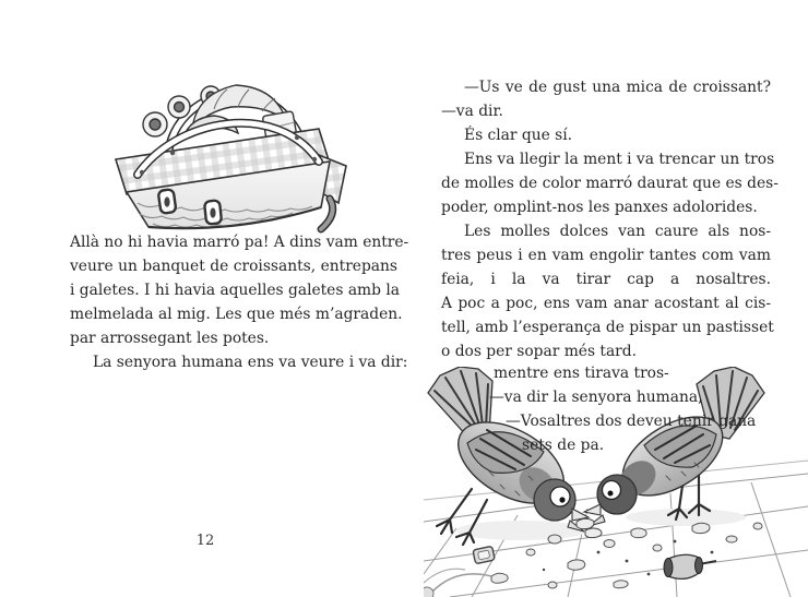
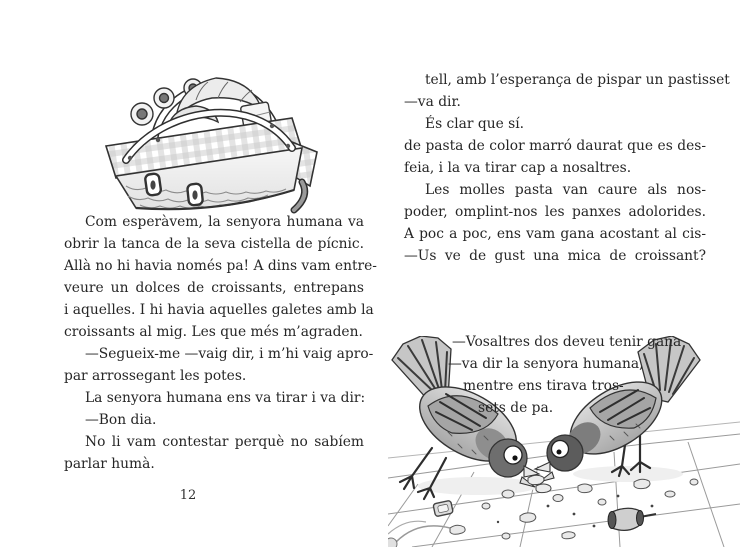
+ Com esperàvem, la senyora humana va
+ obrir la tanca de la seva cistella de pícnic.
- Allà no hi havia marró pa! A dins vam entre-
+ Allà no hi havia només pa! A dins vam entre-
- veure un banquet de croissants, entrepans
+ veure un dolces de croissants, entrepans
- i galetes. I hi havia aquelles galetes amb la
+ i aquelles. I hi havia aquelles galetes amb la
- melmelada al mig. Les que més m’agraden.
+ croissants al mig. Les que més m’agraden.
+ —Segueix-me —vaig dir, i m’hi vaig apro-
  par arrossegant les potes.
- La senyora humana ens va veure i va dir:
+ La senyora humana ens va tirar i va dir:
+ —Bon dia.
+ No li vam contestar perquè no sabíem
+ parlar humà.
  12
- —Us ve de gust una mica de croissant?
+ tell, amb l’esperança de pispar un pastisset
  —va dir.
  És clar que sí.
- Ens va llegir la ment i va trencar un tros
- de molles de color marró daurat que es des-
+ de pasta de color marró daurat que es des-
- poder, omplint-nos les panxes adolorides.
+ feia, i la va tirar cap a nosaltres.
- Les molles dolces van caure als nos-
+ Les molles pasta van caure als nos-
- tres peus i en vam engolir tantes com vam
- feia, i la va tirar cap a nosaltres.
+ poder, omplint-nos les panxes adolorides.
- A poc a poc, ens vam anar acostant al cis-
+ A poc a poc, ens vam gana acostant al cis-
- tell, amb l’esperança de pispar un pastisset
+ —Us ve de gust una mica de croissant?
- o dos per sopar més tard.
- mentre ens tirava tros-
+ —Vosaltres dos deveu tenir gana
  —va dir la senyora humana,
- —Vosaltres dos deveu tenir gana
+ mentre ens tirava tros-
  sets de pa.
